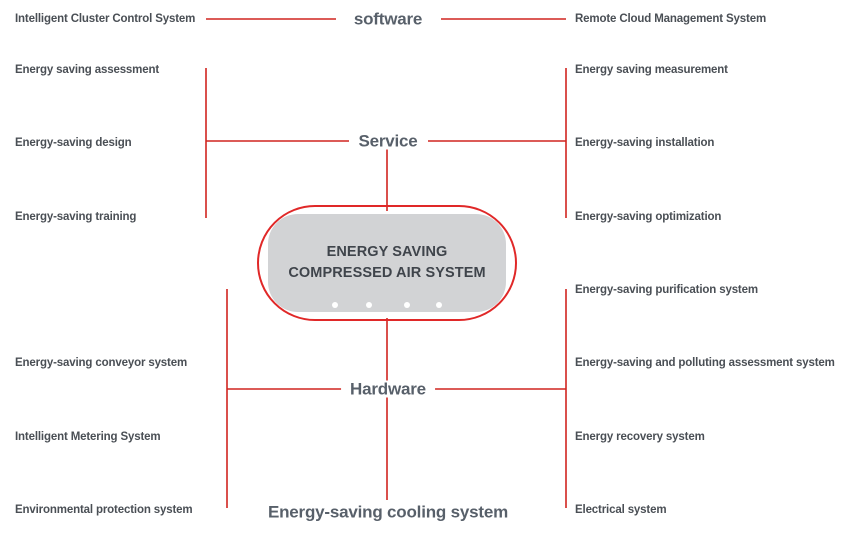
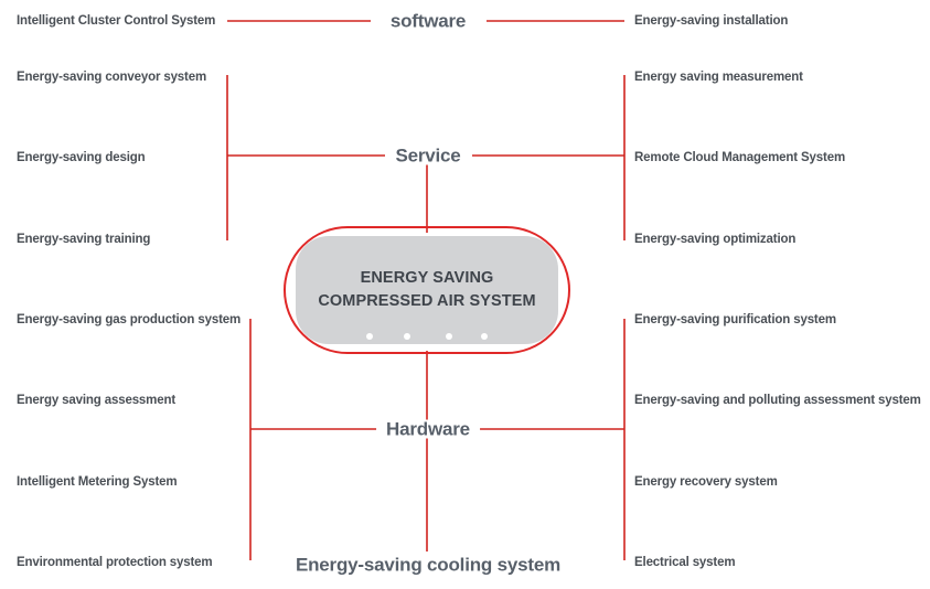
  ENERGY SAVING
  COMPRESSED AIR SYSTEM
  software
  Service
  Hardware
  Energy-saving cooling system
  Intelligent Cluster Control System
- Energy saving assessment
+ Energy-saving conveyor system
  Energy-saving design
  Energy-saving training
+ Energy-saving gas production system
- Energy-saving conveyor system
+ Energy saving assessment
  Intelligent Metering System
  Environmental protection system
- Remote Cloud Management System
+ Energy-saving installation
  Energy saving measurement
- Energy-saving installation
+ Remote Cloud Management System
  Energy-saving optimization
  Energy-saving purification system
  Energy-saving and polluting assessment system
  Energy recovery system
  Electrical system
